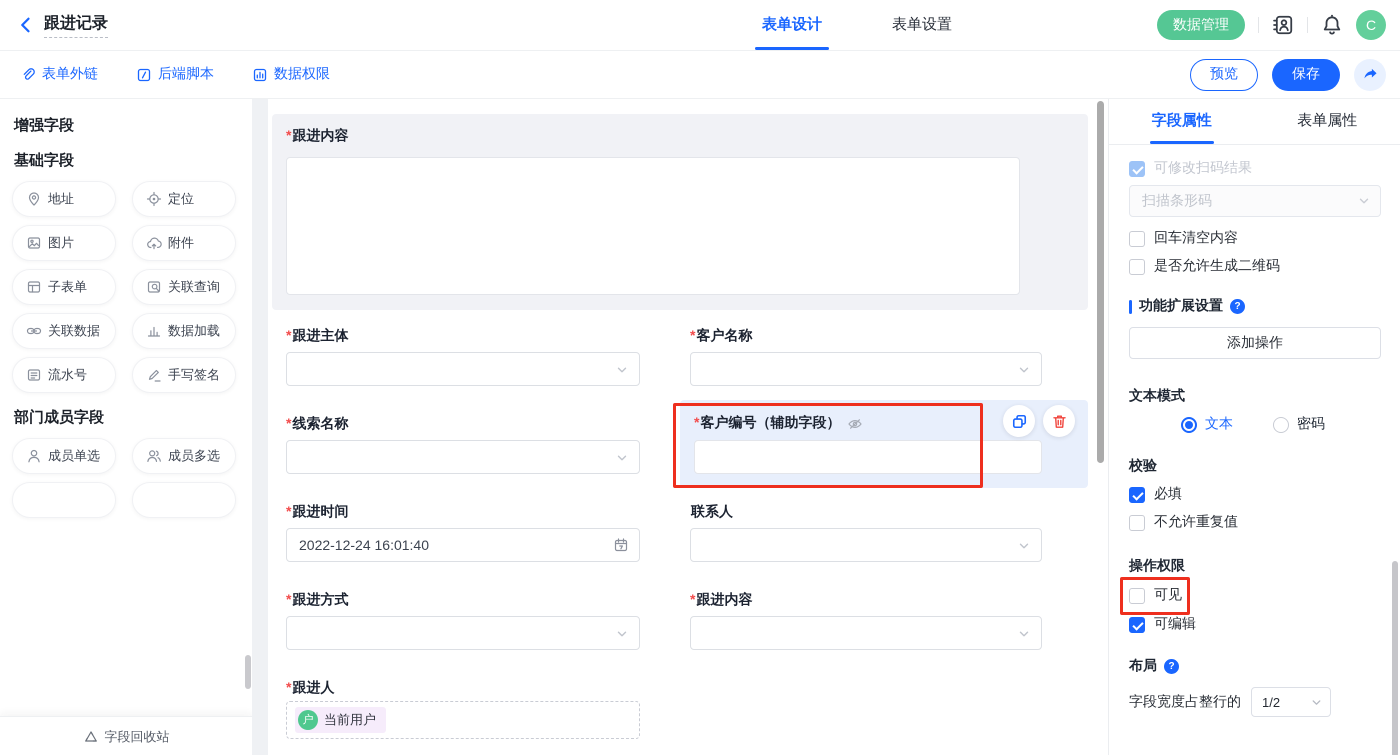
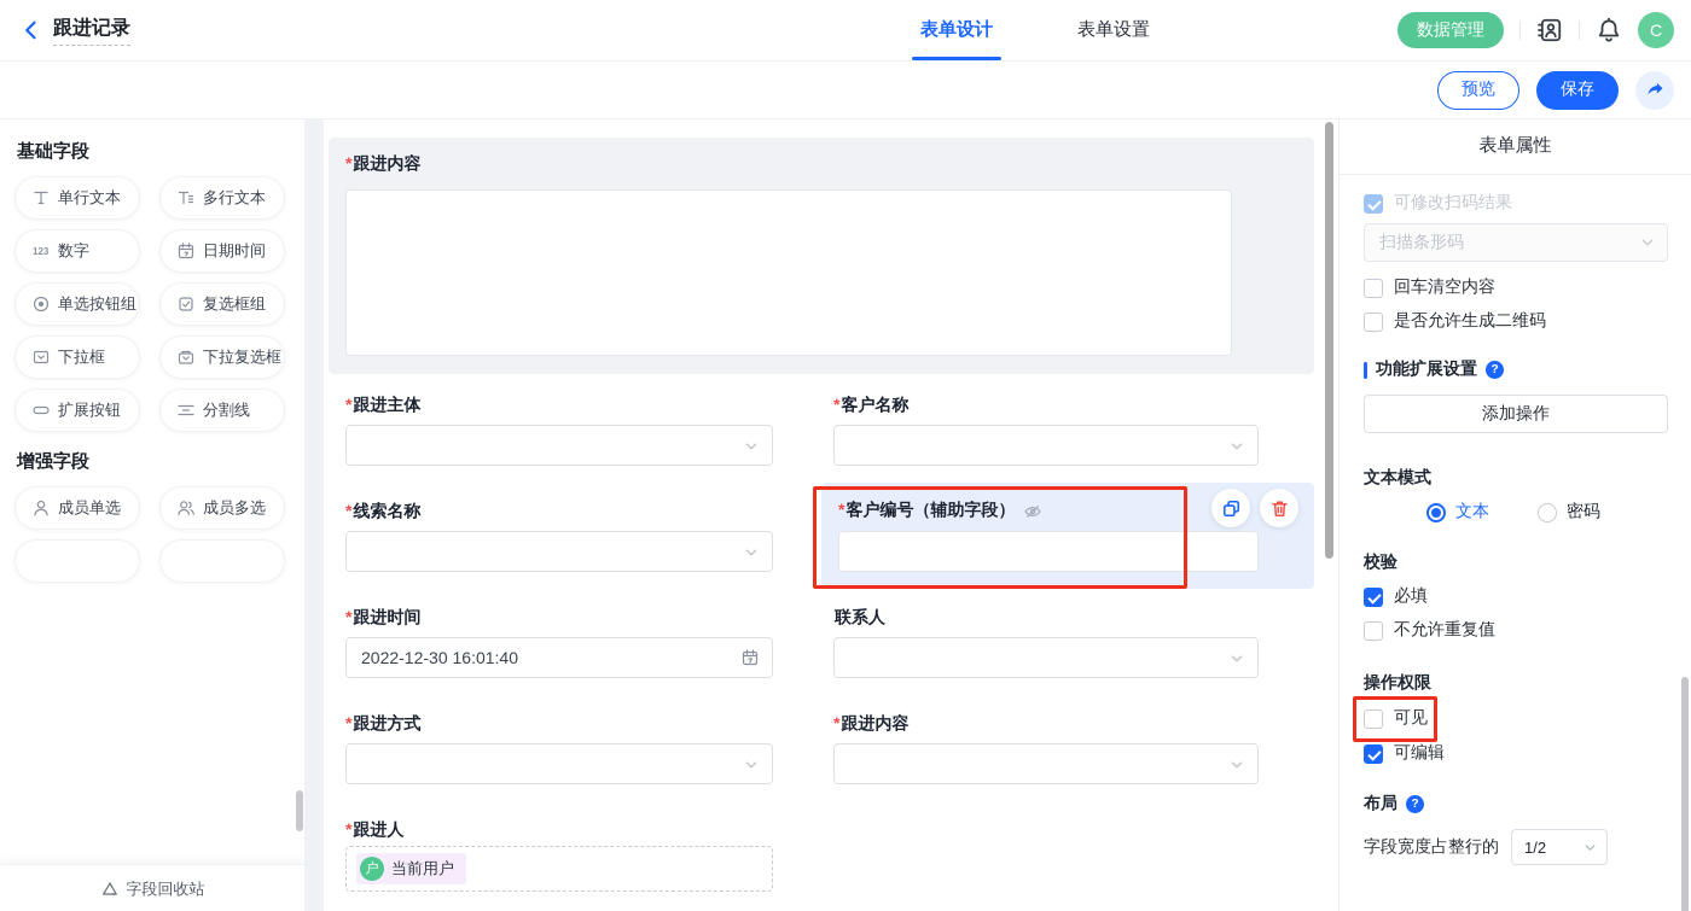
  跟进记录
  表单设计
  表单设置
  数据管理
  C
- 表单外链
- 后端脚本
- 数据权限
  预览
  保存
- 增强字段
+ 基础字段
+ 单行文本
+ 多行文本
+ 123
+ 数字
+ 日期时间
+ 单选按钮组
+ 复选框组
+ 下拉框
+ 下拉复选框
+ 扩展按钮
+ 分割线
- 基础字段
+ 增强字段
- 地址
- 定位
- 图片
- 附件
- 子表单
- 关联查询
- 关联数据
- 数据加载
- 流水号
- 手写签名
- 部门成员字段
  成员单选
  成员多选
  字段回收站
  *跟进内容
  *跟进主体
  *客户名称
  *线索名称
  *客户编号（辅助字段）
  *跟进时间
- 2022-12-24 16:01:40
+ 2022-12-30 16:01:40
  联系人
  *跟进方式
  *跟进内容
  *跟进人
  户
  当前用户
- 字段属性
  表单属性
  可修改扫码结果
  扫描条形码
  回车清空内容
  是否允许生成二维码
  功能扩展设置
  ?
  添加操作
  文本模式
  文本
  密码
  校验
  必填
  不允许重复值
  操作权限
  可见
  可编辑
  布局
  ?
  字段宽度占整行的
  1/2
